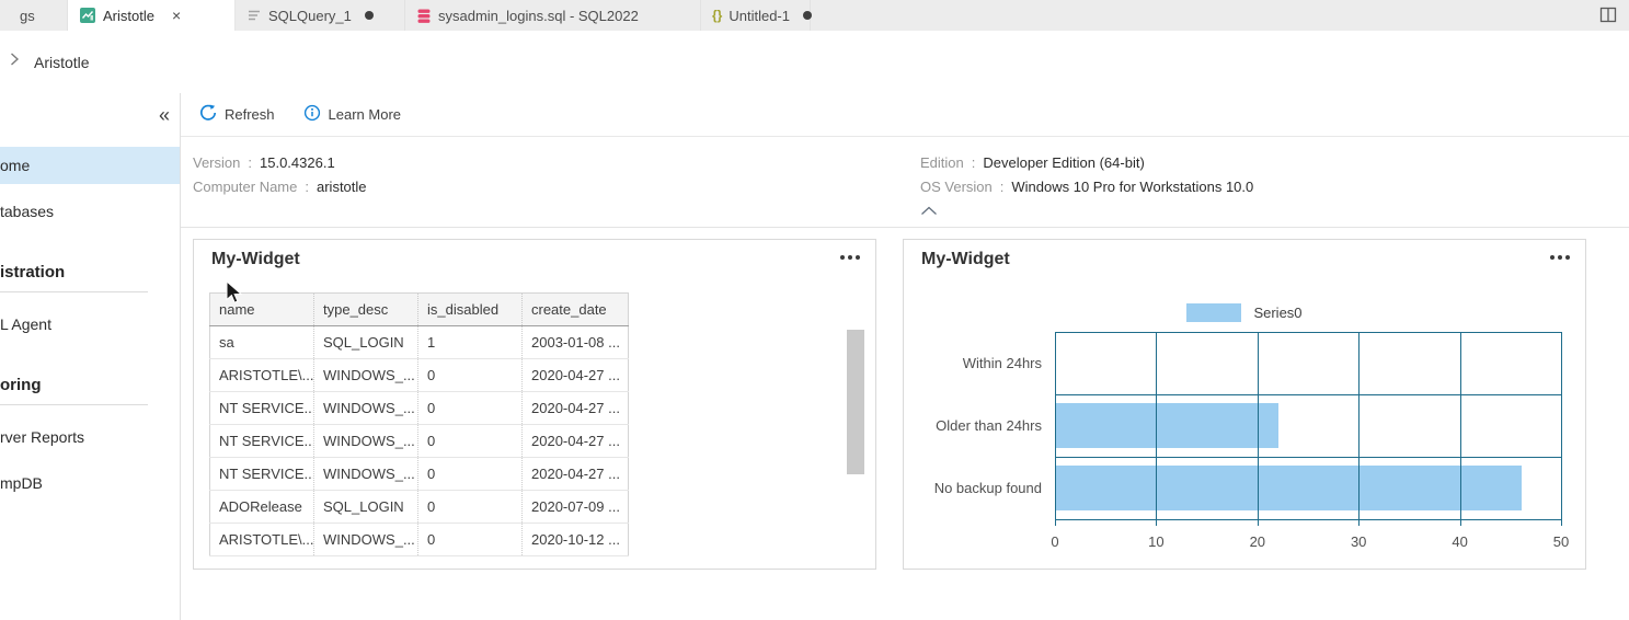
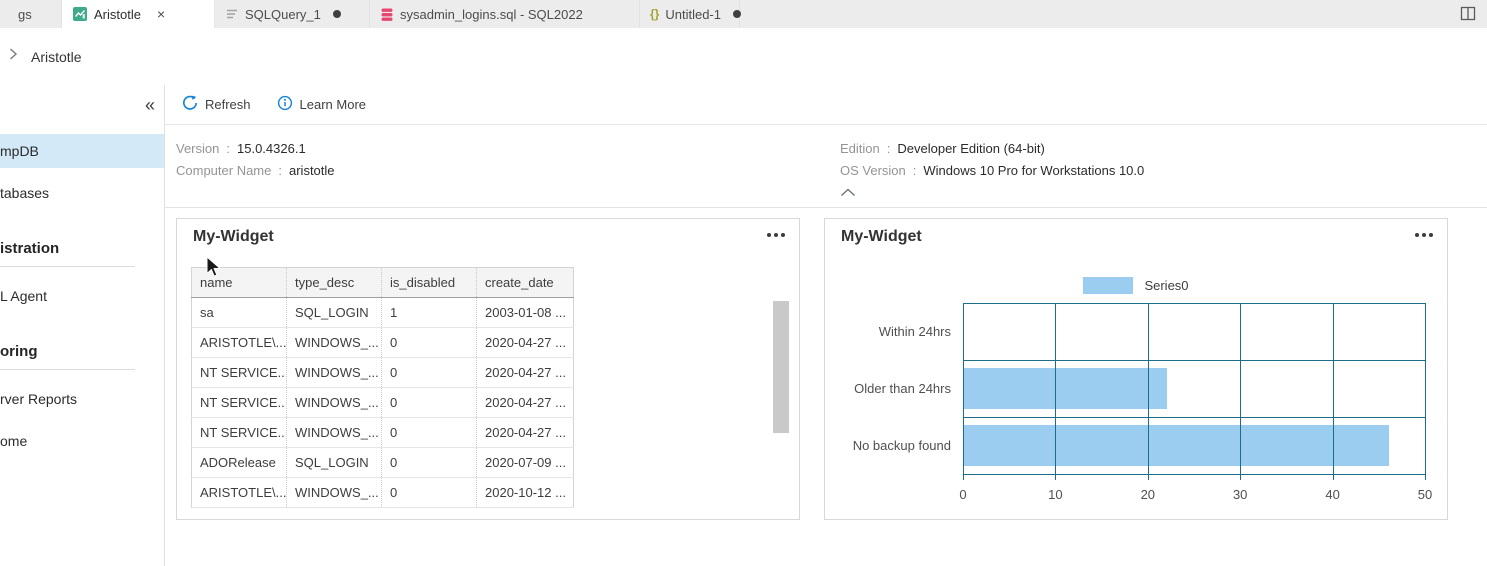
  gs
  Aristotle
  ×
  SQLQuery_1
  sysadmin_logins.sql - SQL2022
  {}
  Untitled-1
  Aristotle
  «
- ome
+ mpDB
  tabases
  istration
  L Agent
  oring
  rver Reports
- mpDB
+ ome
  Refresh
  Learn More
  Version : 15.0.4326.1
  Computer Name : aristotle
  Edition : Developer Edition (64-bit)
  OS Version : Windows 10 Pro for Workstations 10.0
  My-Widget
  name	type_desc	is_disabled	create_date
  sa	SQL_LOGIN	1	2003-01-08 ...
  ARISTOTLE\...	WINDOWS_...	0	2020-04-27 ...
  NT SERVICE..	WINDOWS_...	0	2020-04-27 ...
  NT SERVICE..	WINDOWS_...	0	2020-04-27 ...
  NT SERVICE..	WINDOWS_...	0	2020-04-27 ...
  ADORelease	SQL_LOGIN	0	2020-07-09 ...
  ARISTOTLE\...	WINDOWS_...	0	2020-10-12 ...
  My-Widget
  Series0
  Within 24hrs
  Older than 24hrs
  No backup found
  0
  10
  20
  30
  40
  50
